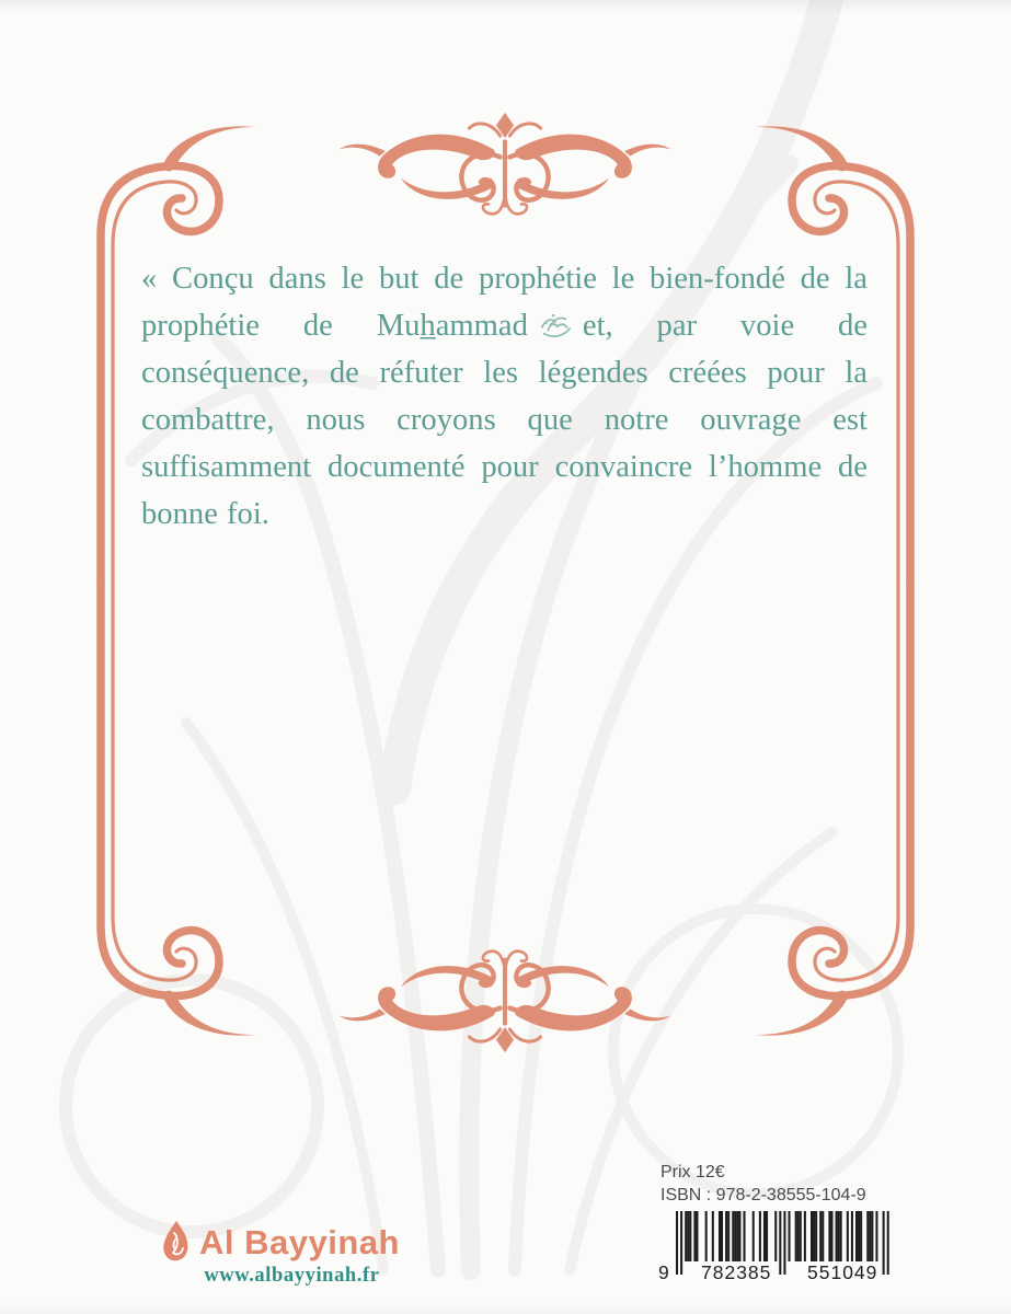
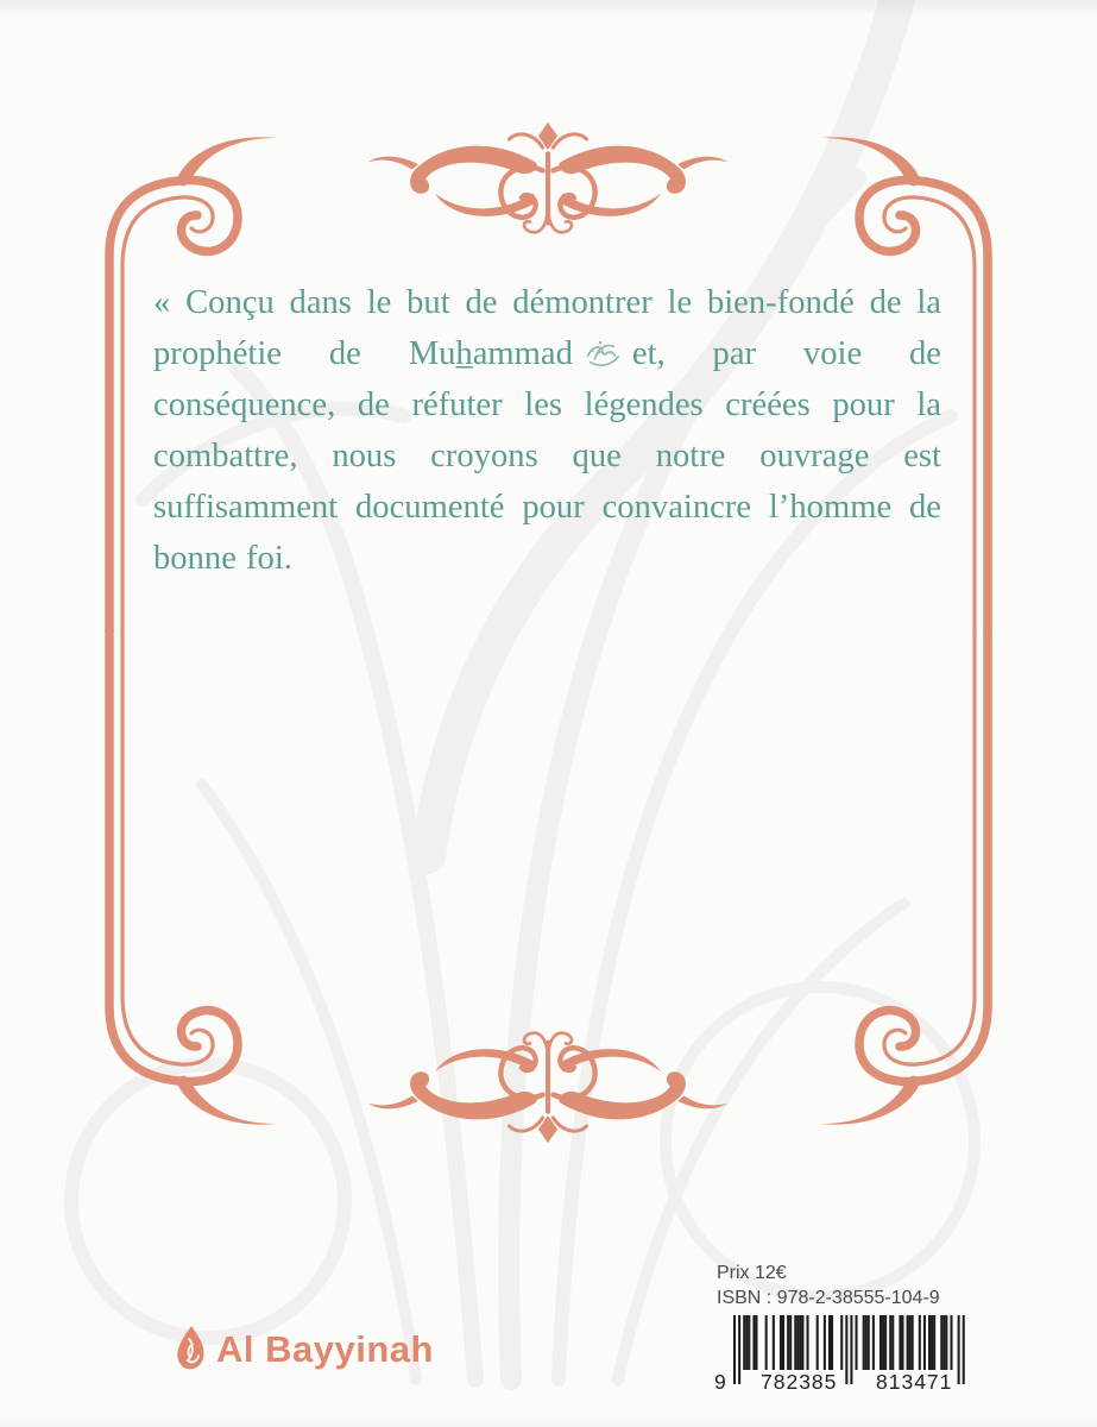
- « Conçu dans le but de prophétie le bien-fondé de la prophétie de Muh̲ammad et, par voie de conséquence, de réfuter les légendes créées pour la combattre, nous croyons que notre ouvrage est suffisamment documenté pour convaincre l’homme de bonne foi.
+ « Conçu dans le but de démontrer le bien-fondé de la prophétie de Muh̲ammad et, par voie de conséquence, de réfuter les légendes créées pour la combattre, nous croyons que notre ouvrage est suffisamment documenté pour convaincre l’homme de bonne foi.
  Al Bayyinah
- www.albayyinah.fr
  Prix 12€
  ISBN : 978-2-38555-104-9
  9
  782385
- 551049
+ 813471
